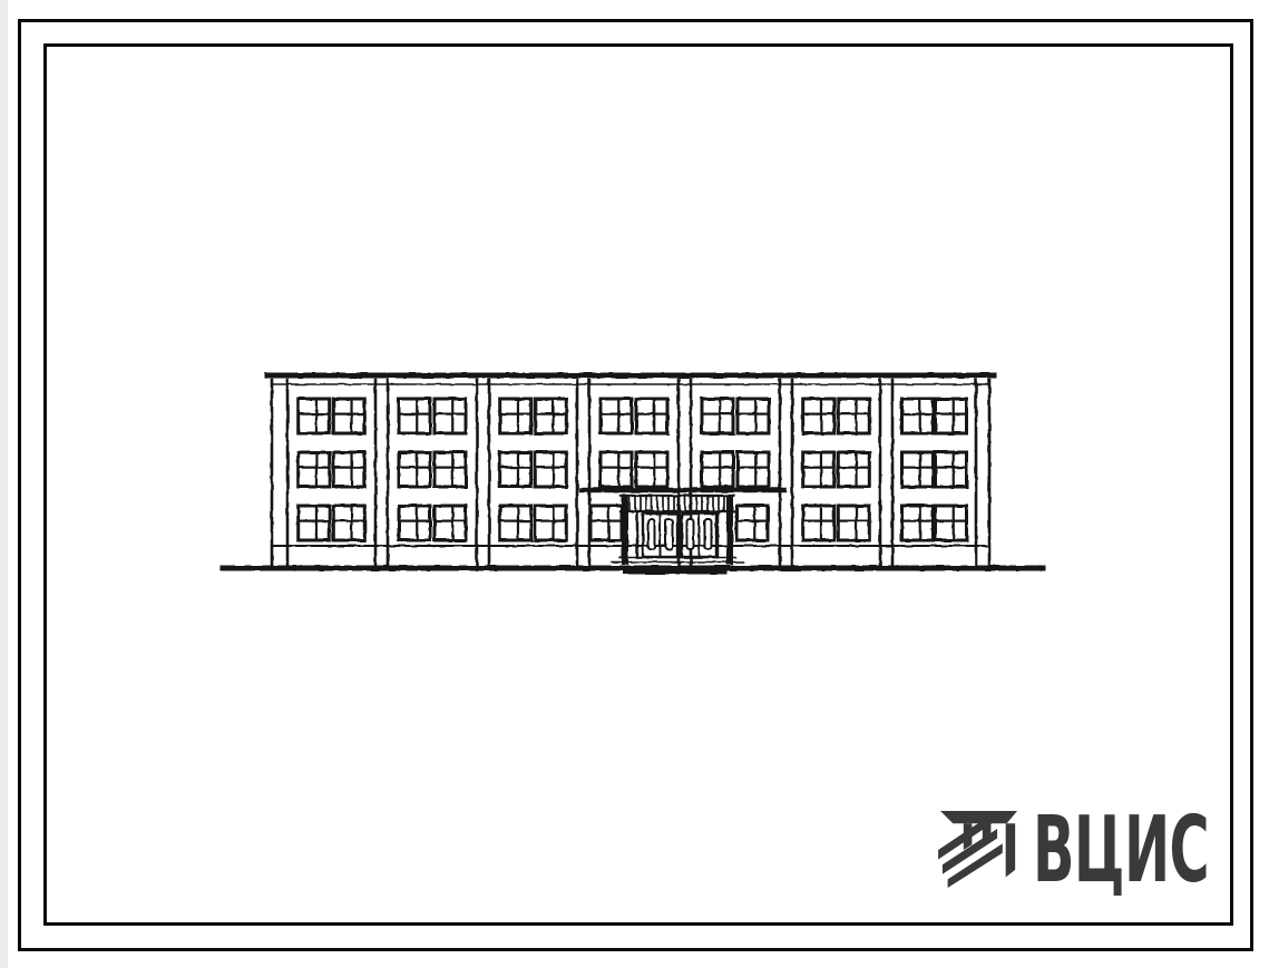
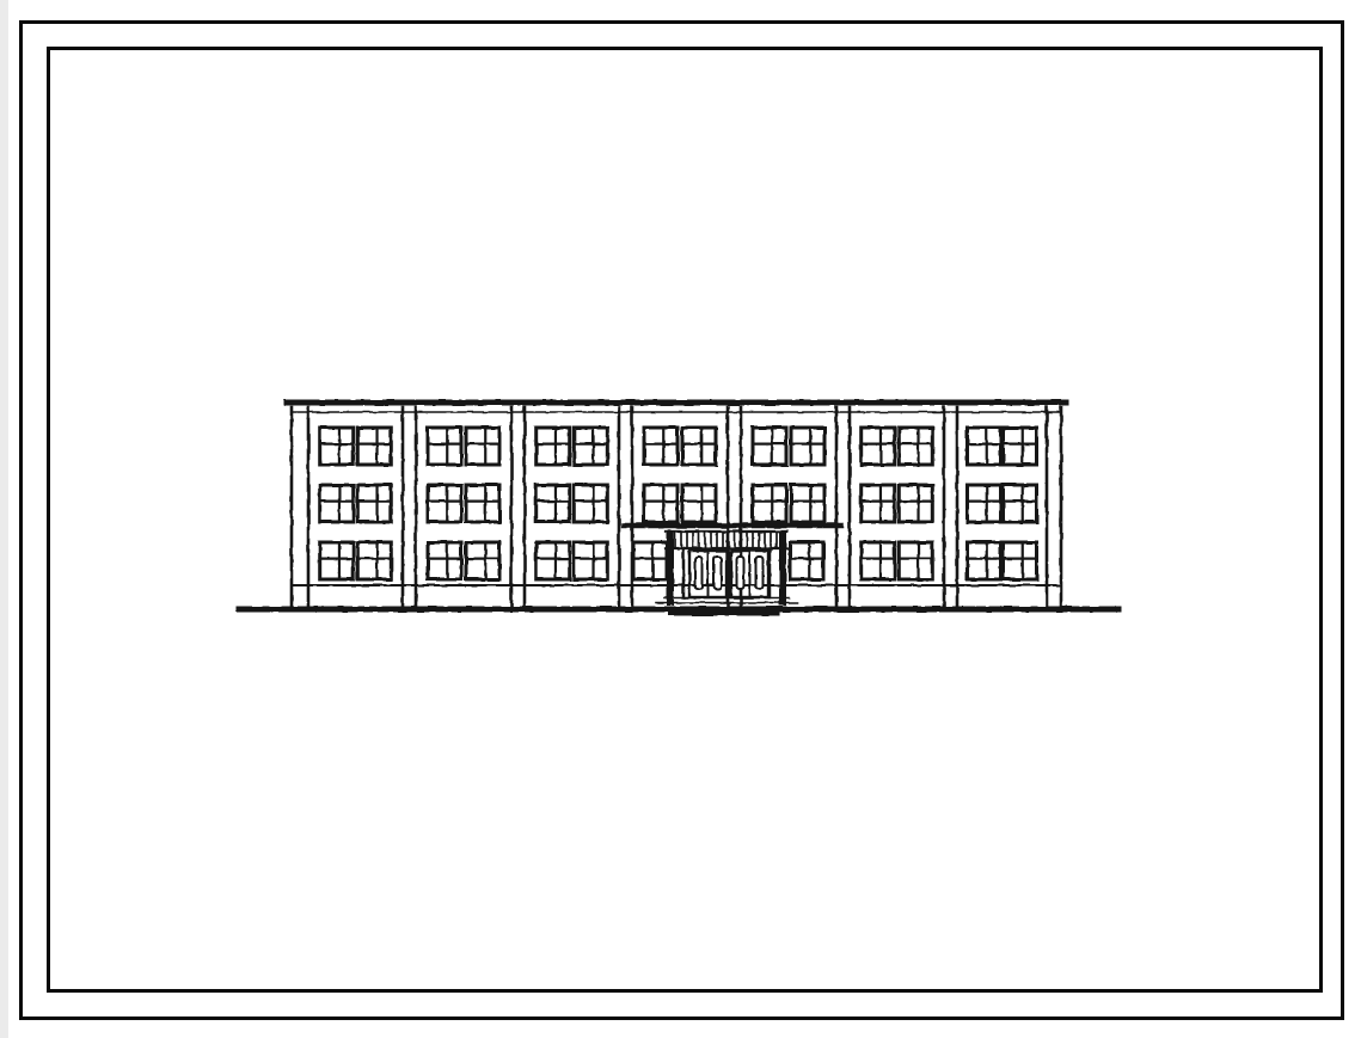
- ВЦИС
